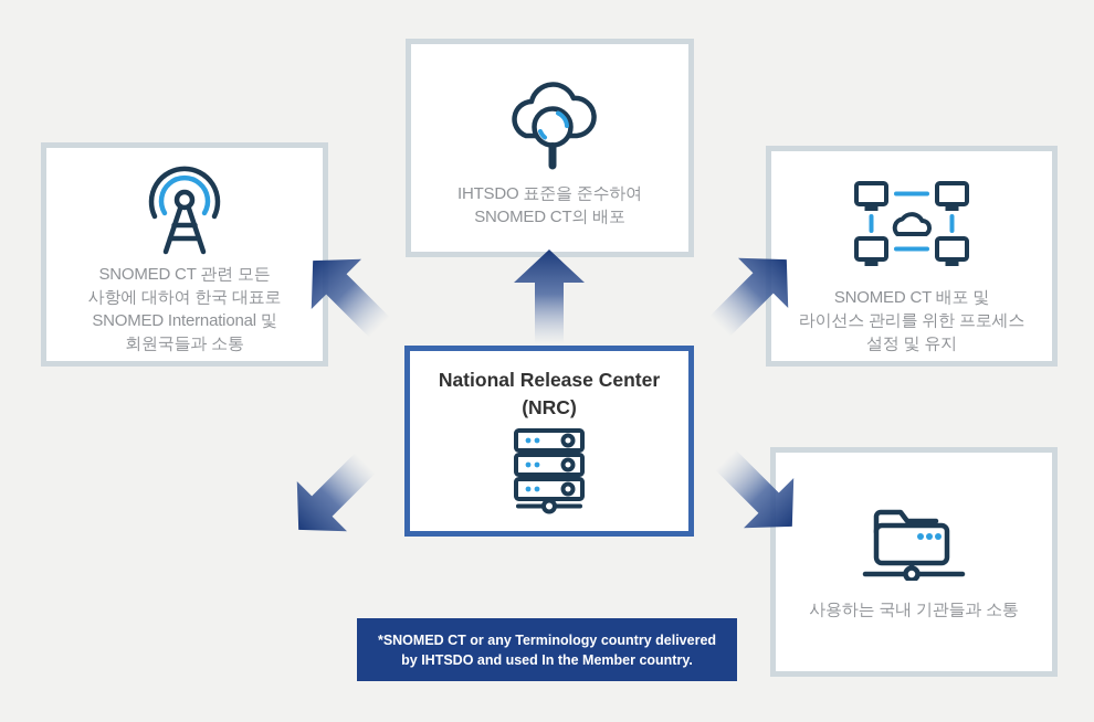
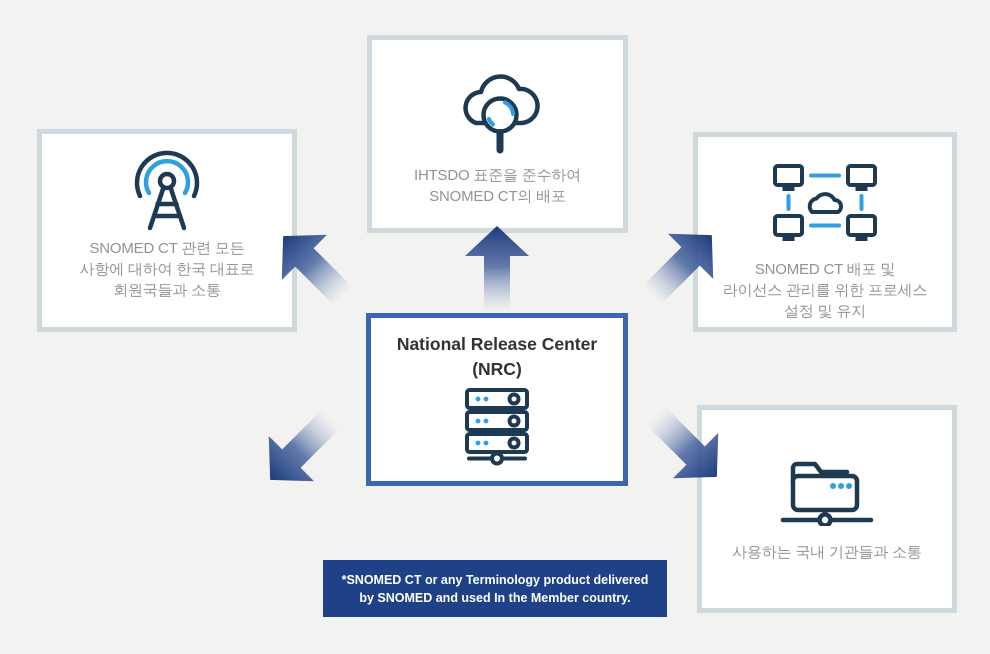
  IHTSDO 표준을 준수하여
  SNOMED CT의 배포
  SNOMED CT 관련 모든
  사항에 대하여 한국 대표로
- SNOMED International 및
  회원국들과 소통
  SNOMED CT 배포 및
  라이선스 관리를 위한 프로세스
  설정 및 유지
  사용하는 국내 기관들과 소통
  National Release Center
  (NRC)
- *SNOMED CT or any Terminology country delivered
+ *SNOMED CT or any Terminology product delivered
- by IHTSDO and used In the Member country.
+ by SNOMED and used In the Member country.
